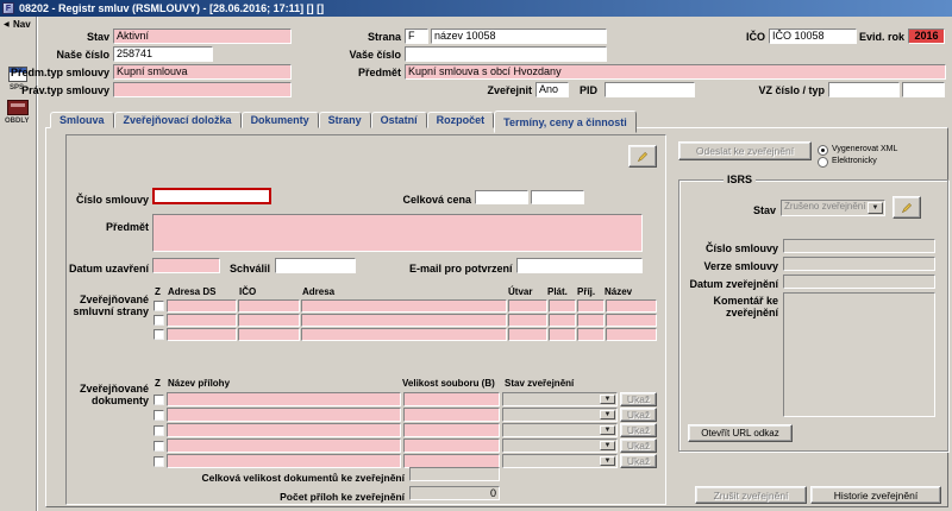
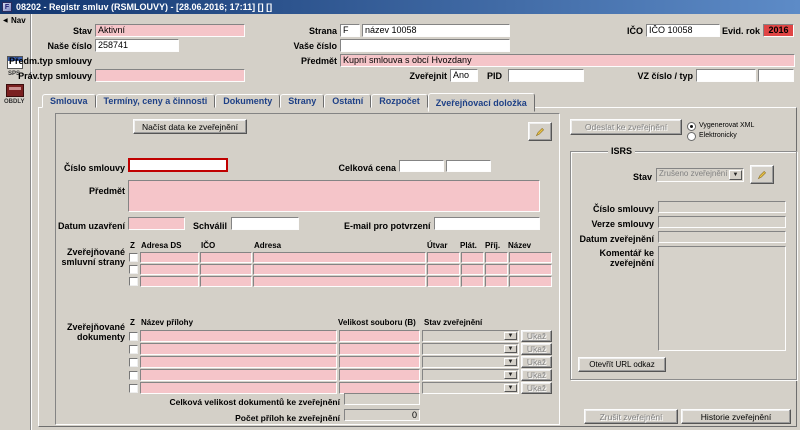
  08202 - Registr smluv (RSMLOUVY) - [28.06.2016; 17:11] [] []
  Nav
  Stav
  Aktivní
  Strana
  F
  název 10058
  IČO
  IČO 10058
  Evid. rok
  2016
  Naše číslo
  258741
  Vaše číslo
  Předm.typ smlouvy
- Kupní smlouva
  Předmět
  Kupní smlouva s obcí Hvozdany
  Práv.typ smlouvy
  Zveřejnit
  Ano
  PID
  VZ číslo / typ
  Smlouva
- Zveřejňovací doložka
+ Termíny, ceny a činnosti
  Dokumenty
  Strany
  Ostatní
  Rozpočet
- Termíny, ceny a činnosti
+ Zveřejňovací doložka
+ Načíst data ke zveřejnění
  Číslo smlouvy
  Celková cena
  Předmět
  Datum uzavření
  Schválil
  E-mail pro potvrzení
  Zveřejňované smluvní strany
  Z
  Adresa DS
  IČO
  Adresa
  Útvar
  Plát.
  Příj.
  Název
  Zveřejňované dokumenty
  Z
  Název přílohy
  Velikost souboru (B)
  Stav zveřejnění
  Ukaž
  Ukaž
  Ukaž
  Ukaž
  Ukaž
  Celková velikost dokumentů ke zveřejnění
  Počet příloh ke zveřejnění
  0
  Odeslat ke zveřejnění
  ISRS
  Stav
  Zrušeno zveřejnění
  Číslo smlouvy
  Verze smlouvy
  Datum zveřejnění
  Komentář ke zveřejnění
  Otevřít URL odkaz
  Zrušit zveřejnění
  Historie zveřejnění
